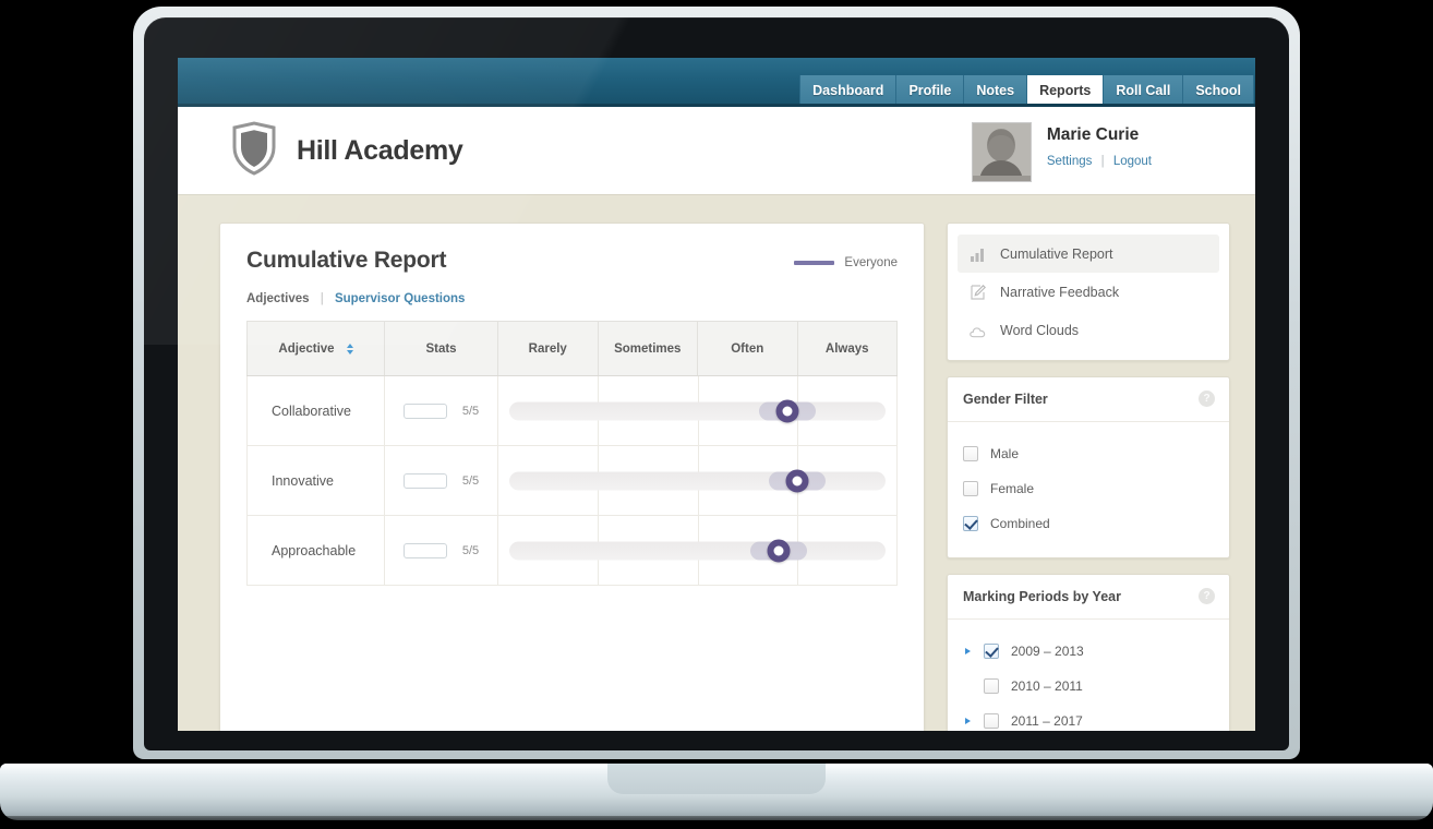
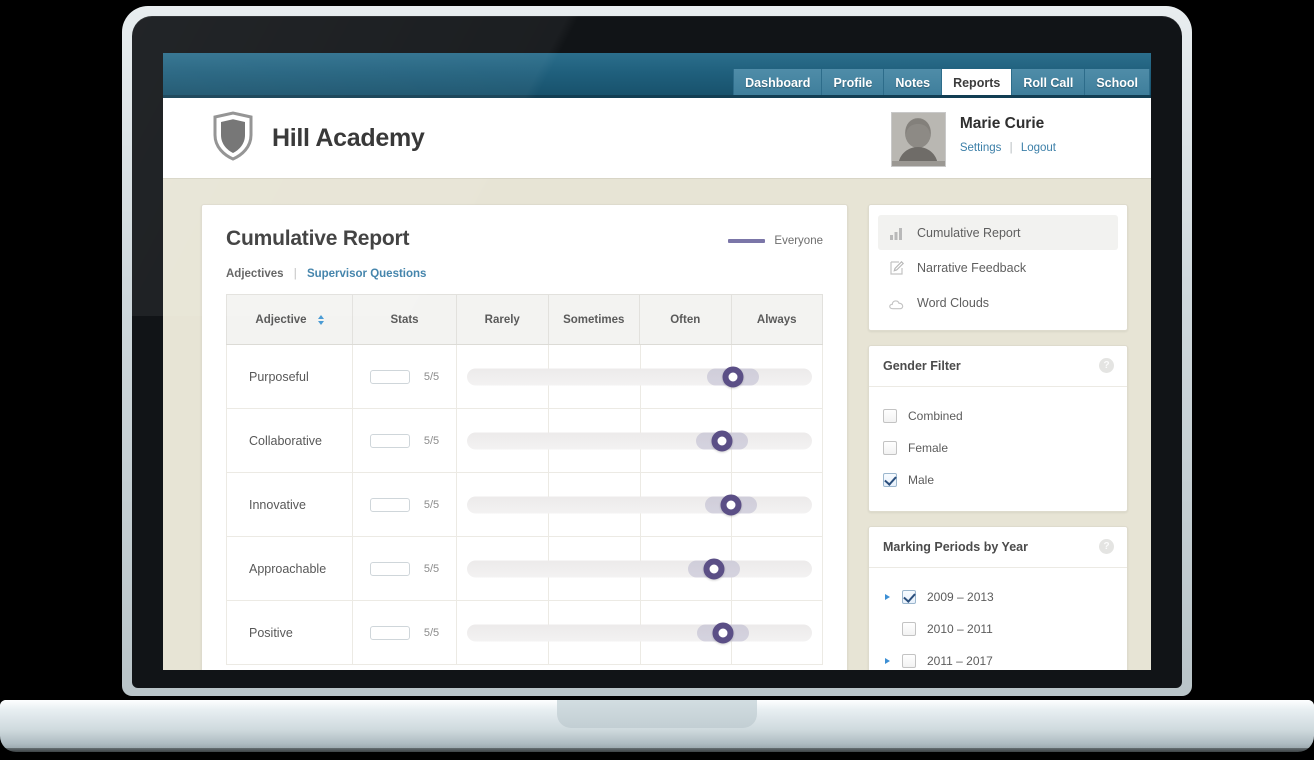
  Adjective	Stats	Rarely Sometimes Often Always
+ Purposeful	5/5
  Collaborative	5/5
  Innovative	5/5
  Approachable	5/5
+ Positive	5/5
  Gender Filter
  ?
- Male
+ Combined
  Female
- Combined
+ Male
  Marking Periods by Year
  ?
  2009 – 2013
  2010 – 2011
  2011 – 2017
